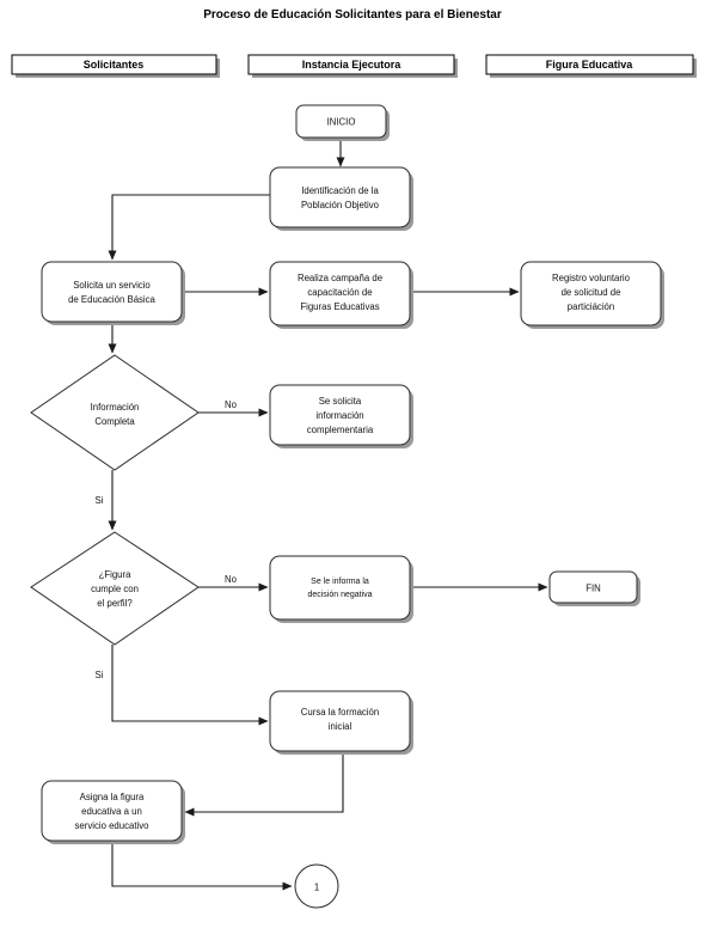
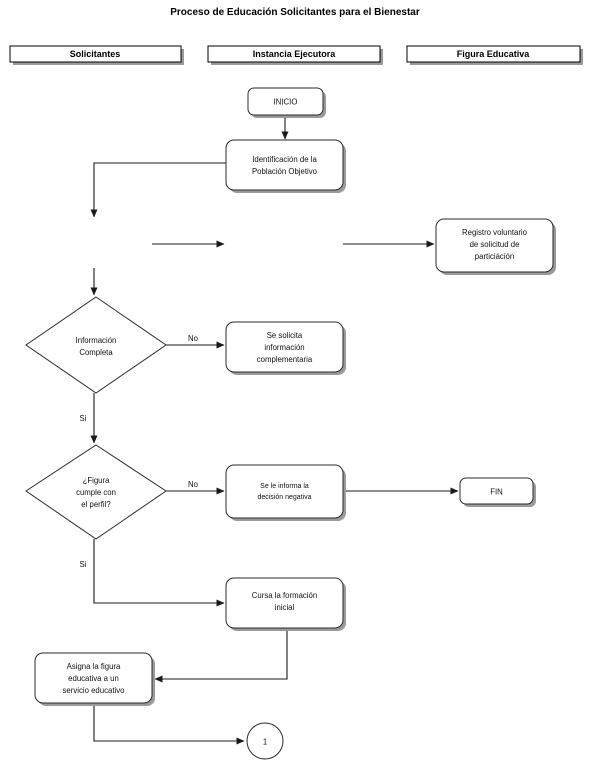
  Proceso de Educación Solicitantes para el Bienestar
  Solicitantes
  Instancia Ejecutora
  Figura Educativa
  No
  Si
  No
  Si
  INICIO
  Identificación de la
  Población Objetivo
- Solicita un servicio
- de Educación Básica
- Realiza campaña de
- capacitación de
- Figuras Educativas
  Registro voluntario
  de solicitud de
  particiáción
  Información
  Completa
  Se solicita
  información
  complementaria
  ¿Figura
  cumple con
  el perfil?
  FIN
  Cursa la formación
  inicial
  Asigna la figura
  educativa a un
  servicio educativo
  1
